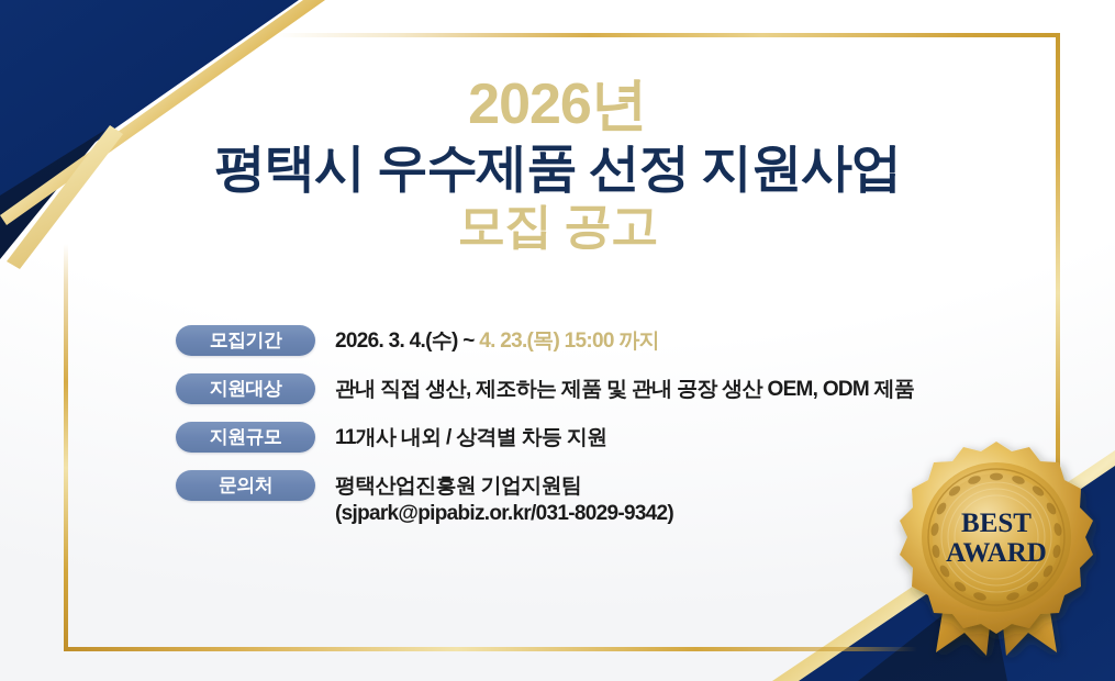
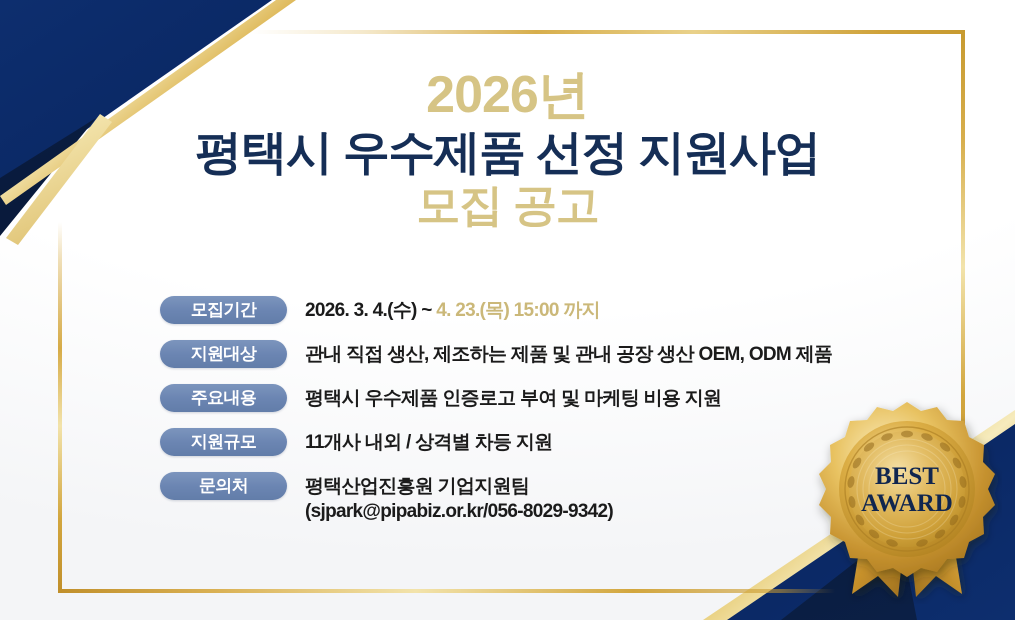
  2026년
  평택시 우수제품 선정 지원사업
  모집 공고
  모집기간
  2026. 3. 4.(수) ~ 4. 23.(목) 15:00 까지
  지원대상
  관내 직접 생산, 제조하는 제품 및 관내 공장 생산 OEM, ODM 제품
+ 주요내용
+ 평택시 우수제품 인증로고 부여 및 마케팅 비용 지원
  지원규모
  11개사 내외 / 상격별 차등 지원
  문의처
  평택산업진흥원 기업지원팀
- (sjpark@pipabiz.or.kr/031-8029-9342)
+ (sjpark@pipabiz.or.kr/056-8029-9342)
  BEST
  AWARD
